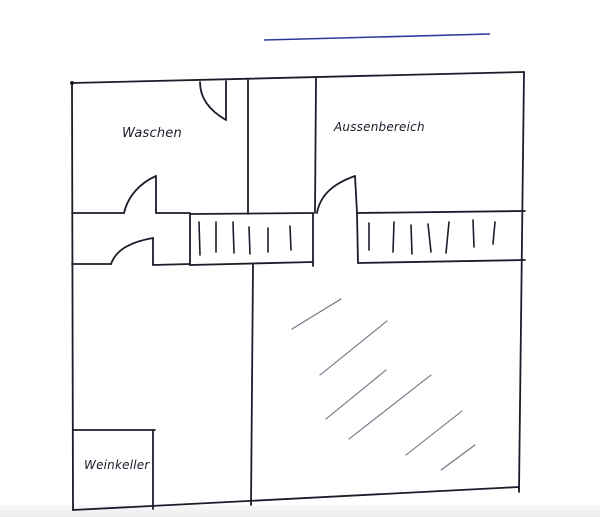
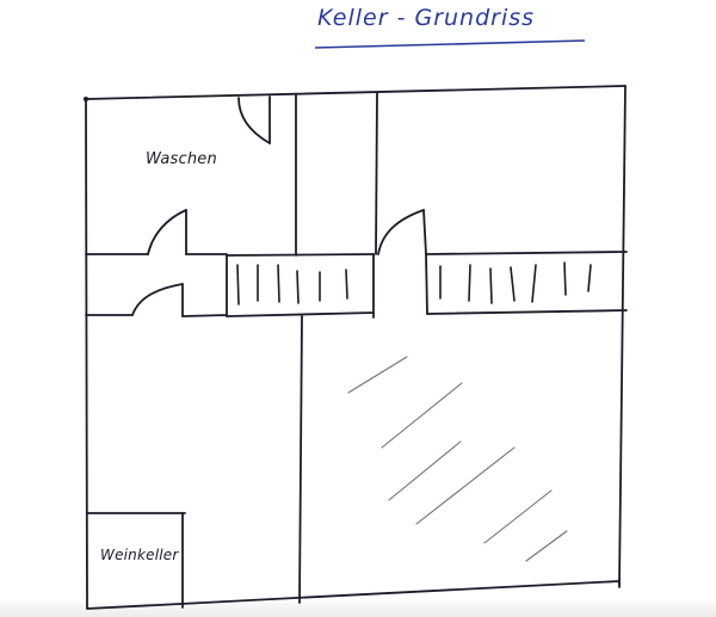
+ Keller - Grundriss
  Waschen
- Aussenbereich
  Weinkeller
